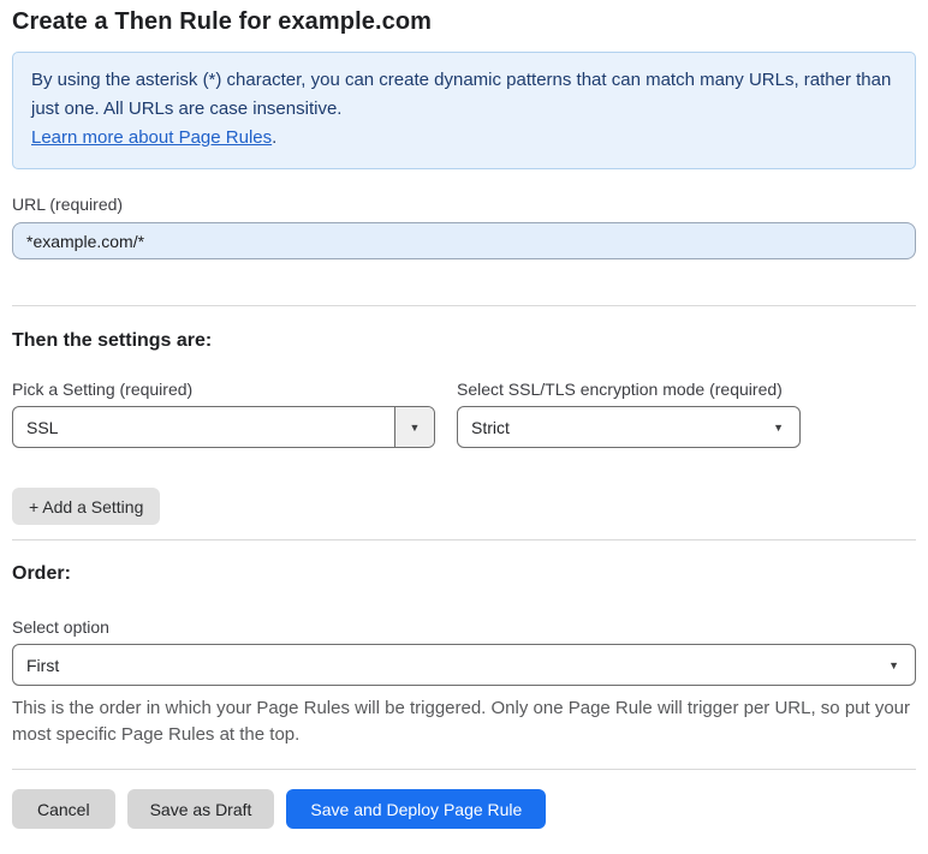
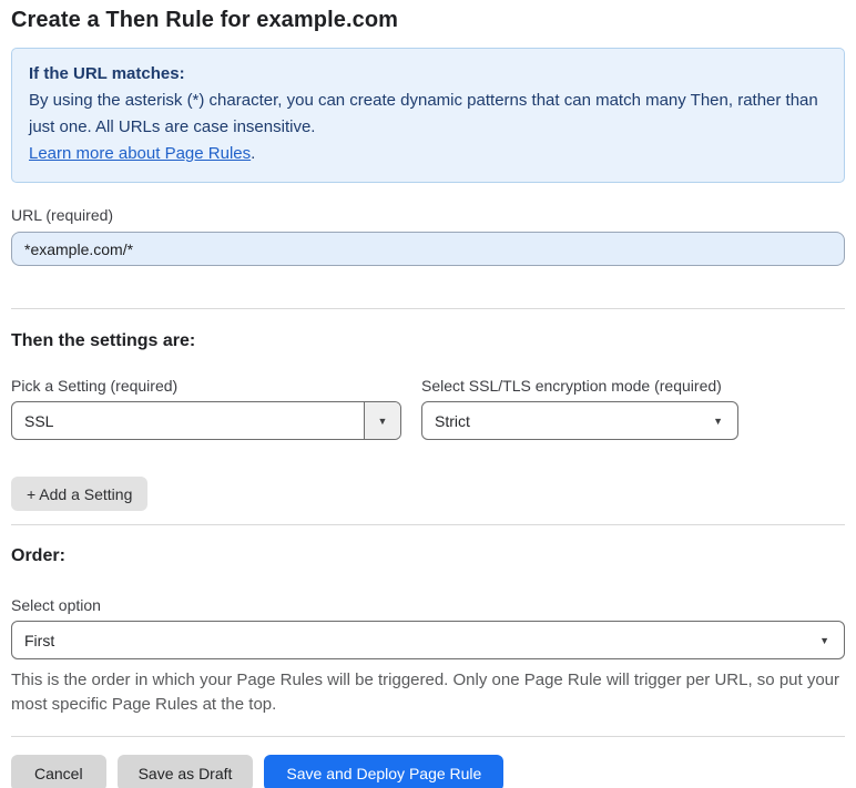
  Create a Then Rule for example.com
+ If the URL matches:
- By using the asterisk (*) character, you can create dynamic patterns that can match many URLs, rather than just one. All URLs are case insensitive.
+ By using the asterisk (*) character, you can create dynamic patterns that can match many Then, rather than just one. All URLs are case insensitive.
  Learn more about Page Rules.
  URL (required)
  *example.com/*
  Then the settings are:
  Pick a Setting (required)
  SSL
  ▼
  Select SSL/TLS encryption mode (required)
  Strict
  ▼
  + Add a Setting
  Order:
  Select option
  First
  ▼
  This is the order in which your Page Rules will be triggered. Only one Page Rule will trigger per URL, so put your most specific Page Rules at the top.
  Cancel
  Save as Draft
  Save and Deploy Page Rule
